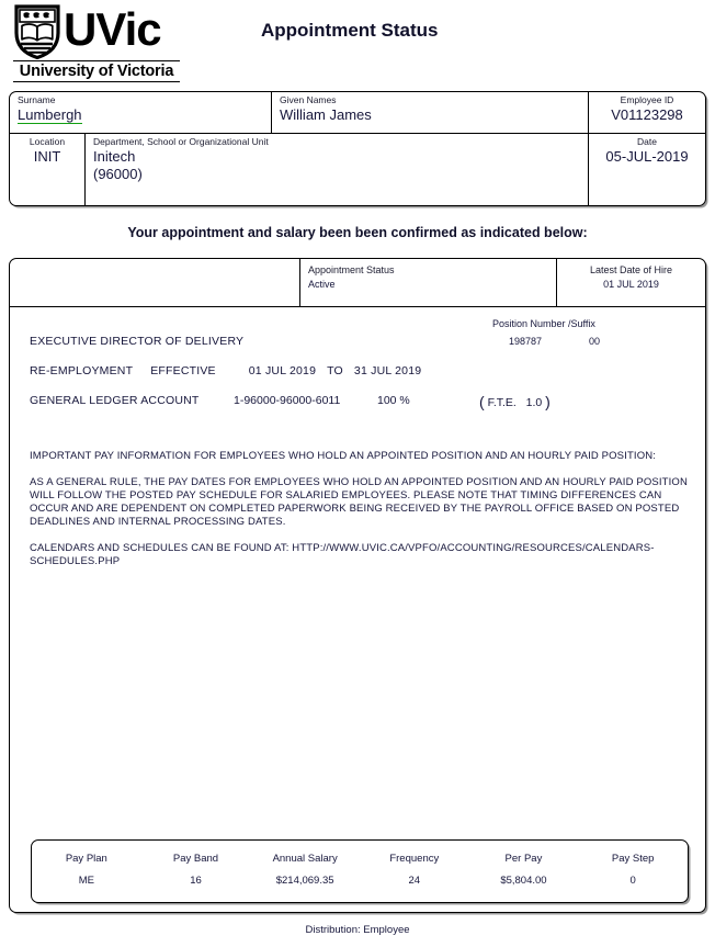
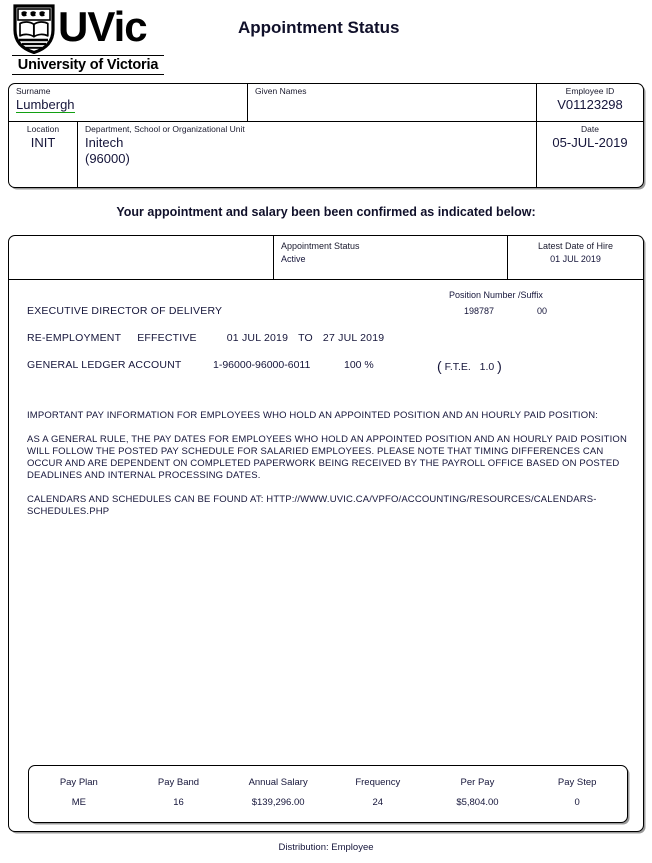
  UVic
  University of Victoria
  Appointment Status
  Surname
  Lumbergh
  Given Names
- William James
  Employee ID
  V01123298
  Location
  INIT
  Department, School or Organizational Unit
  Initech
  (96000)
  Date
  05-JUL-2019
  Your appointment and salary been been confirmed as indicated below:
  Appointment Status
  Active
  Latest Date of Hire
  01 JUL 2019
  Position Number /Suffix
  198787
  00
  EXECUTIVE DIRECTOR OF DELIVERY
- RE-EMPLOYMENT EFFECTIVE 01 JUL 2019 TO 31 JUL 2019
+ RE-EMPLOYMENT EFFECTIVE 01 JUL 2019 TO 27 JUL 2019
  GENERAL LEDGER ACCOUNT
  1-96000-96000-6011
  100 %
  ( F.T.E. 1.0 )
  IMPORTANT PAY INFORMATION FOR EMPLOYEES WHO HOLD AN APPOINTED POSITION AND AN HOURLY PAID POSITION:
  AS A GENERAL RULE, THE PAY DATES FOR EMPLOYEES WHO HOLD AN APPOINTED POSITION AND AN HOURLY PAID POSITION WILL FOLLOW THE POSTED PAY SCHEDULE FOR SALARIED EMPLOYEES. PLEASE NOTE THAT TIMING DIFFERENCES CAN OCCUR AND ARE DEPENDENT ON COMPLETED PAPERWORK BEING RECEIVED BY THE PAYROLL OFFICE BASED ON POSTED DEADLINES AND INTERNAL PROCESSING DATES.
  CALENDARS AND SCHEDULES CAN BE FOUND AT: HTTP://WWW.UVIC.CA/VPFO/ACCOUNTING/RESOURCES/CALENDARS-SCHEDULES.PHP
  Pay Plan	Pay Band	Annual Salary	Frequency	Per Pay	Pay Step
- ME	16	$214,069.35	24	$5,804.00	0
+ ME	16	$139,296.00	24	$5,804.00	0
  Distribution: Employee
